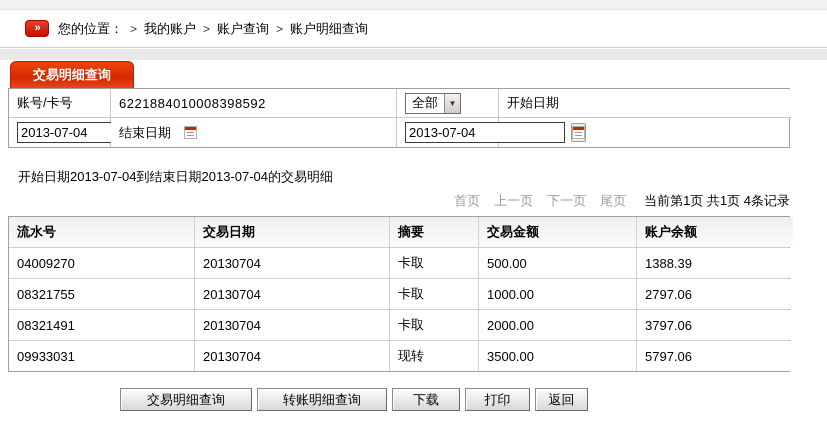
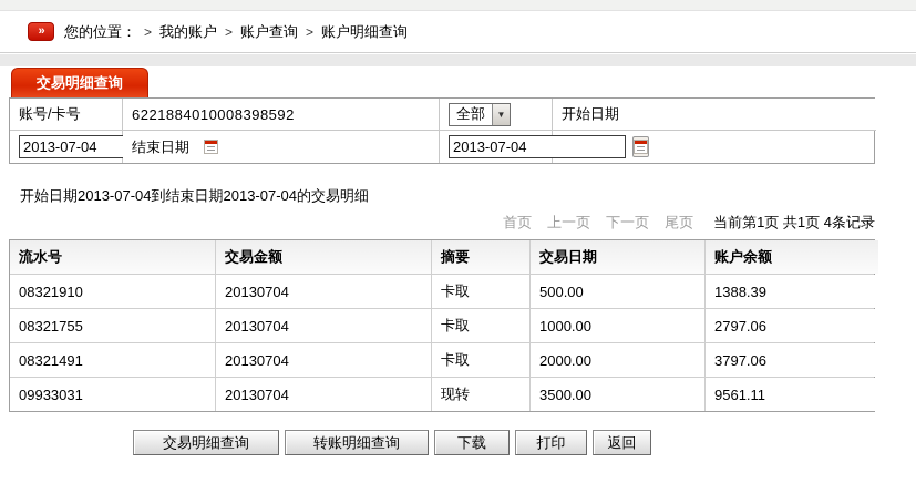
  »
  您的位置：
  >
  我的账户
  >
  账户查询
  >
  账户明细查询
  交易明细查询
  账号/卡号
  6221884010008398592
  全部
  ▼
  开始日期
  2013-07-04
  结束日期
  2013-07-04
  开始日期2013-07-04到结束日期2013-07-04的交易明细
  首页
  上一页
  下一页
  尾页
  当前第1页 共1页 4条记录
  流水号
- 交易日期
+ 交易金额
  摘要
- 交易金额
+ 交易日期
  账户余额
- 04009270
+ 08321910
  20130704
  卡取
  500.00
  1388.39
  08321755
  20130704
  卡取
  1000.00
  2797.06
  08321491
  20130704
  卡取
  2000.00
  3797.06
  09933031
  20130704
  现转
  3500.00
- 5797.06
+ 9561.11
  交易明细查询
  转账明细查询
  下载
  打印
  返回
